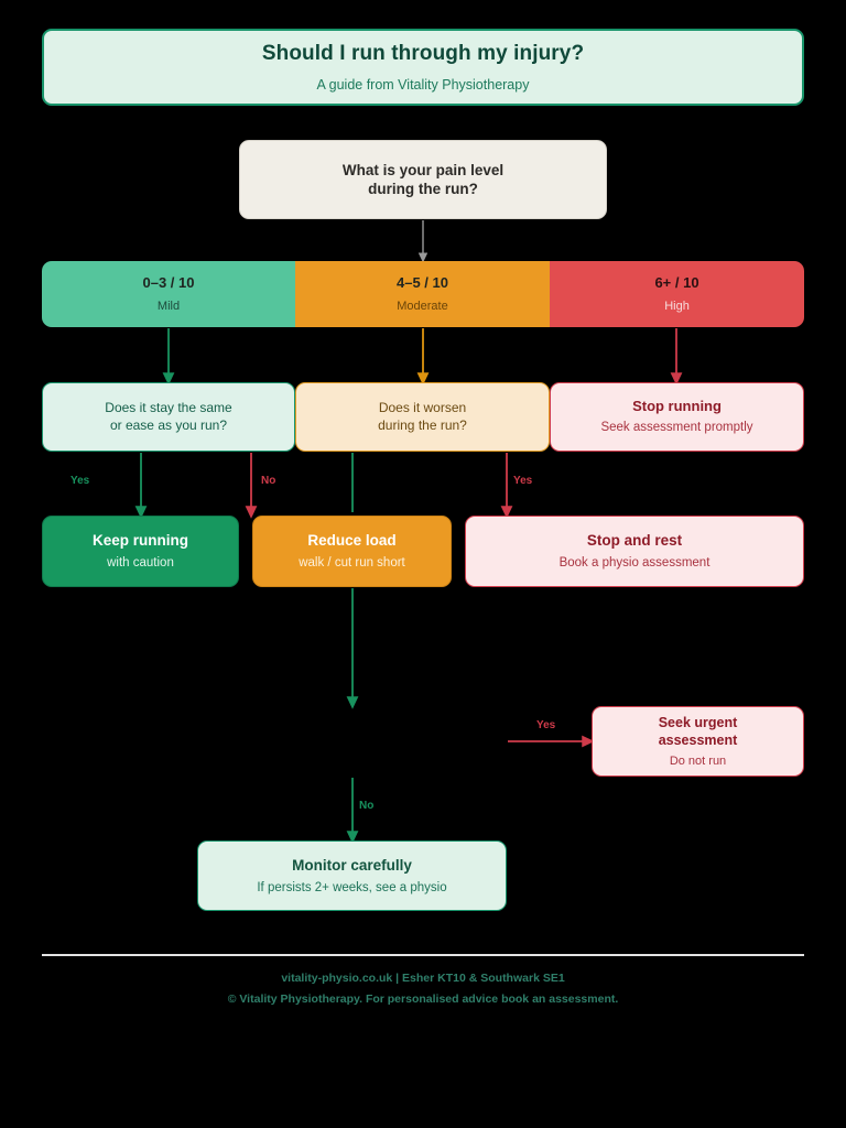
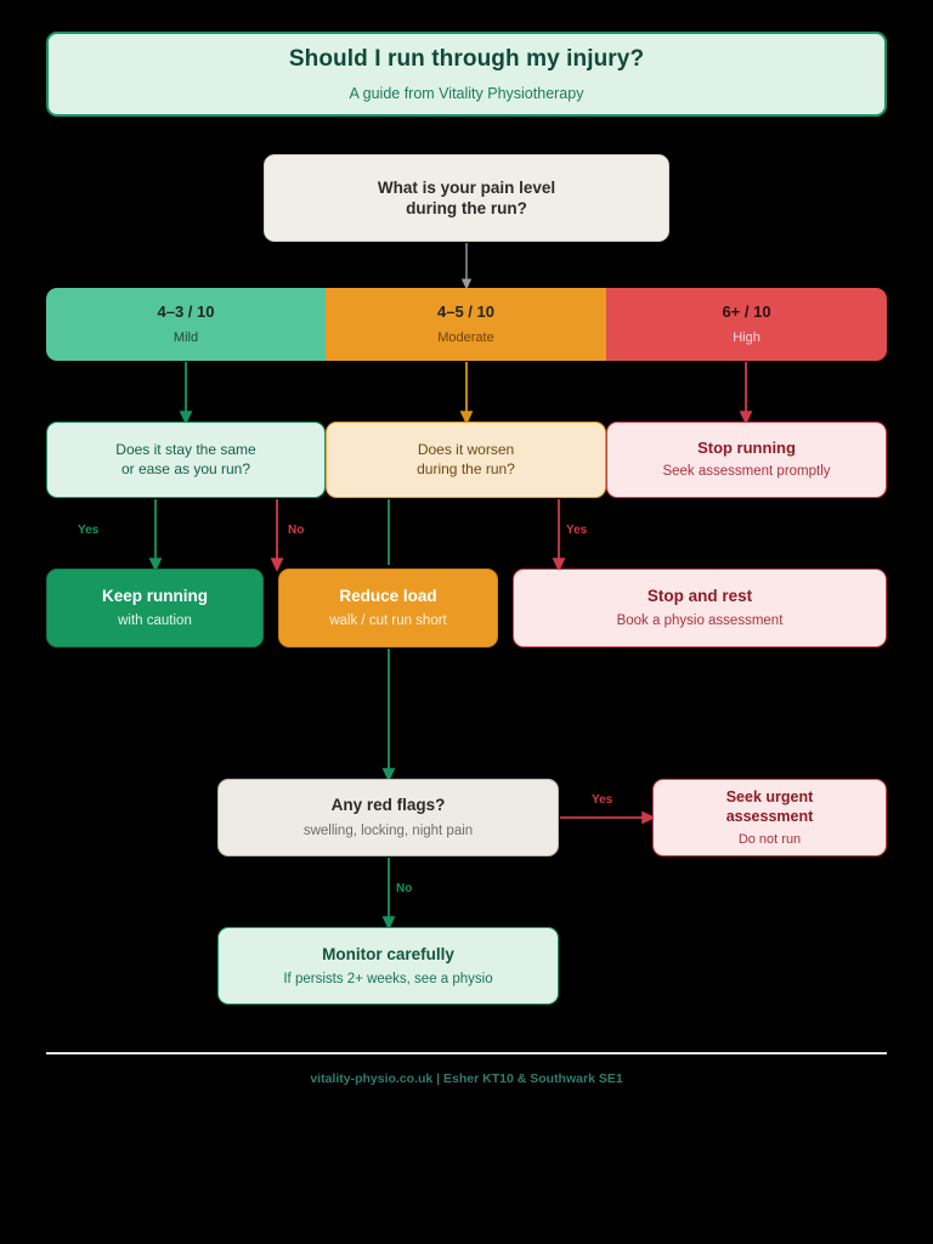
  Should I run through my injury?
  A guide from Vitality Physiotherapy
  What is your pain level
  during the run?
- 0–3 / 10
+ 4–3 / 10
  Mild
  4–5 / 10
  Moderate
  6+ / 10
  High
  Does it stay the same
  or ease as you run?
  Does it worsen
  during the run?
  Stop running
  Seek assessment promptly
  Keep running
  with caution
  Reduce load
  walk / cut run short
  Stop and rest
  Book a physio assessment
+ Any red flags?
+ swelling, locking, night pain
  Seek urgent
  assessment
  Do not run
  Monitor carefully
  If persists 2+ weeks, see a physio
  Yes
  No
  Yes
  Yes
  No
  vitality-physio.co.uk | Esher KT10 & Southwark SE1
- © Vitality Physiotherapy. For personalised advice book an assessment.
